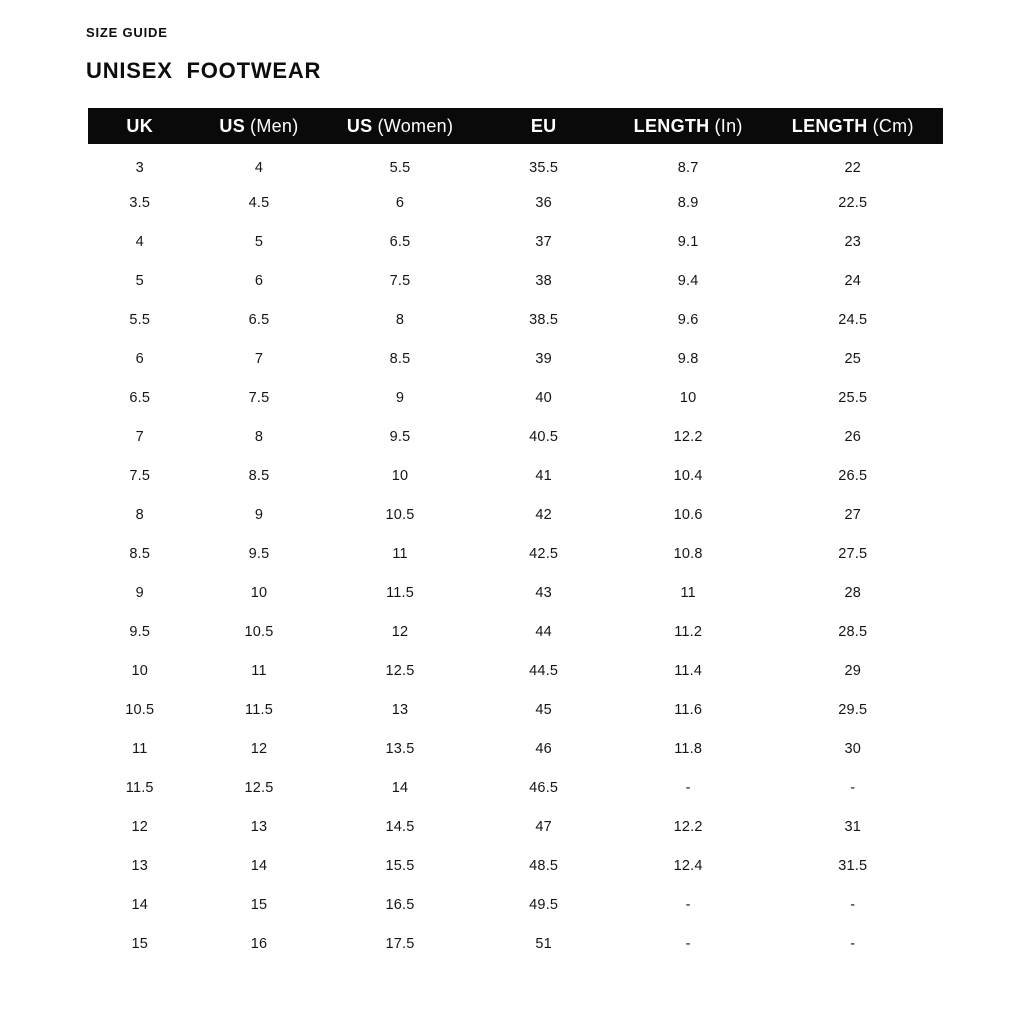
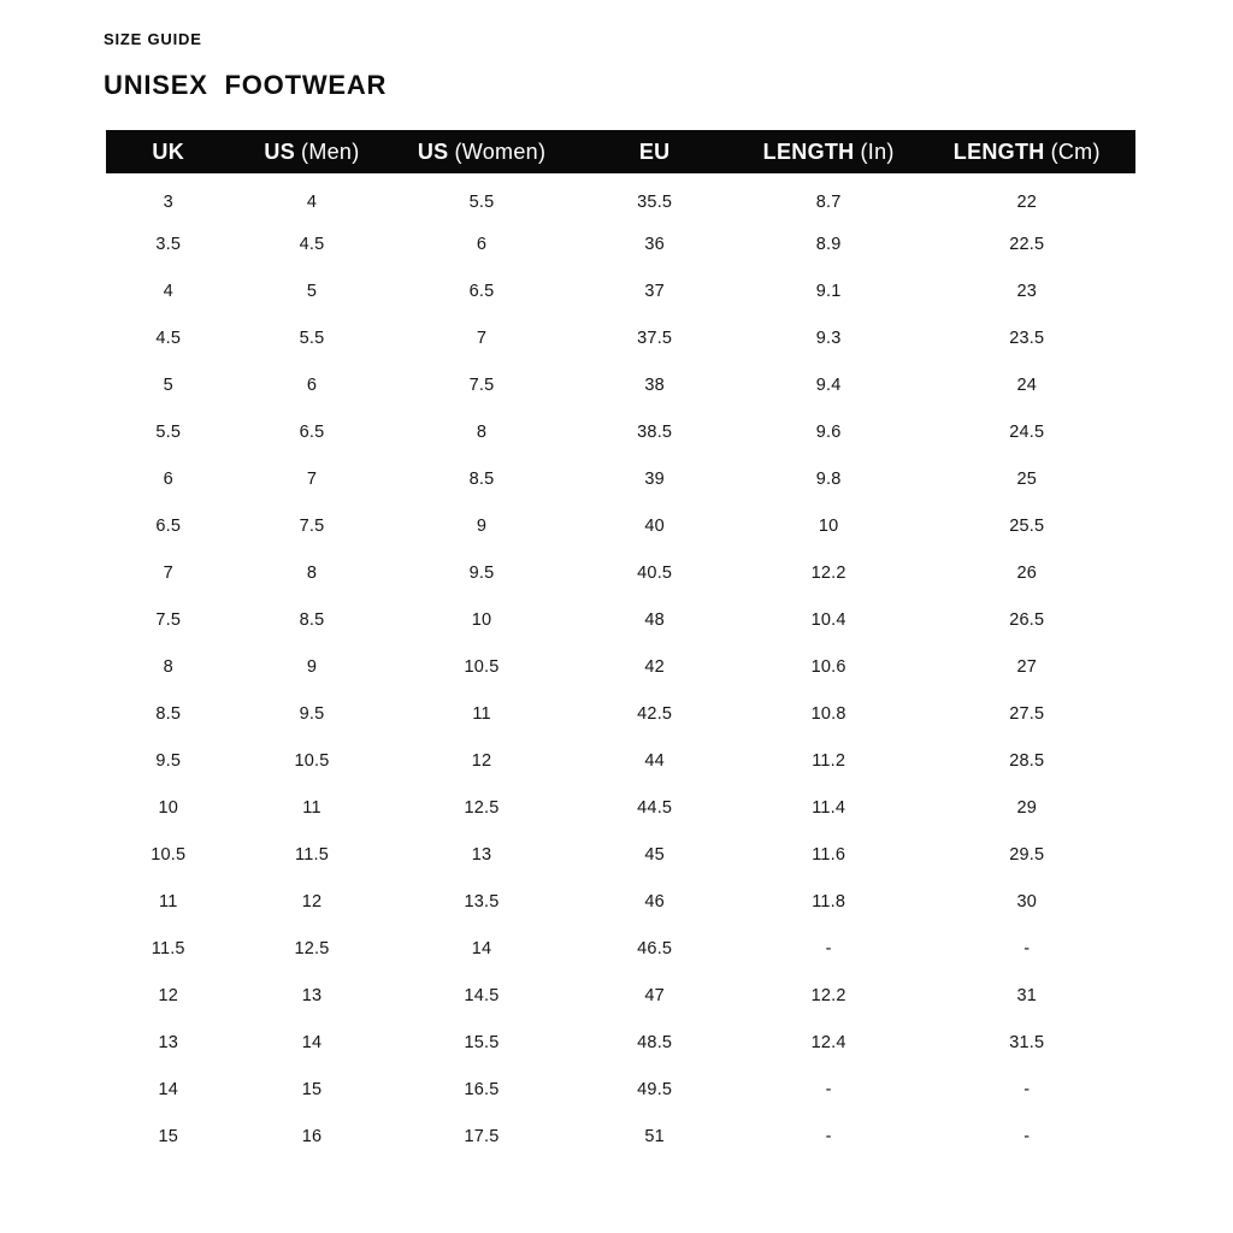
  SIZE GUIDE
  UNISEX FOOTWEAR
  UK	US (Men)	US (Women)	EU	LENGTH (In)	LENGTH (Cm)
  3	4	5.5	35.5	8.7	22
  3.5	4.5	6	36	8.9	22.5
  4	5	6.5	37	9.1	23
+ 4.5	5.5	7	37.5	9.3	23.5
  5	6	7.5	38	9.4	24
  5.5	6.5	8	38.5	9.6	24.5
  6	7	8.5	39	9.8	25
  6.5	7.5	9	40	10	25.5
  7	8	9.5	40.5	12.2	26
- 7.5	8.5	10	41	10.4	26.5
+ 7.5	8.5	10	48	10.4	26.5
  8	9	10.5	42	10.6	27
  8.5	9.5	11	42.5	10.8	27.5
- 9	10	11.5	43	11	28
  9.5	10.5	12	44	11.2	28.5
  10	11	12.5	44.5	11.4	29
  10.5	11.5	13	45	11.6	29.5
  11	12	13.5	46	11.8	30
  11.5	12.5	14	46.5	-	-
  12	13	14.5	47	12.2	31
  13	14	15.5	48.5	12.4	31.5
  14	15	16.5	49.5	-	-
  15	16	17.5	51	-	-
